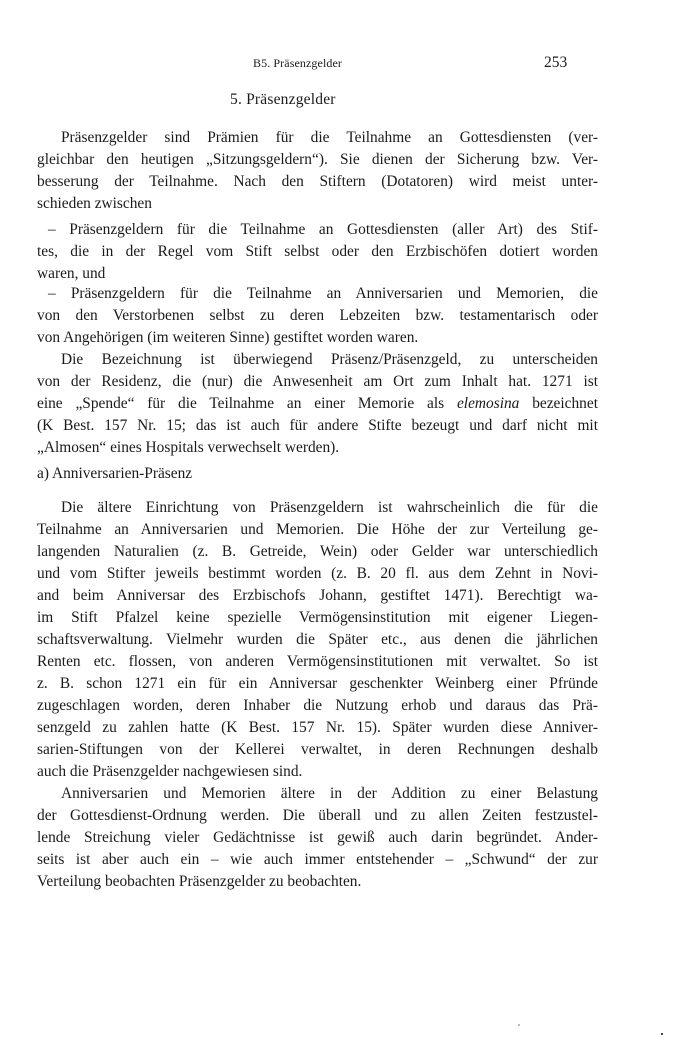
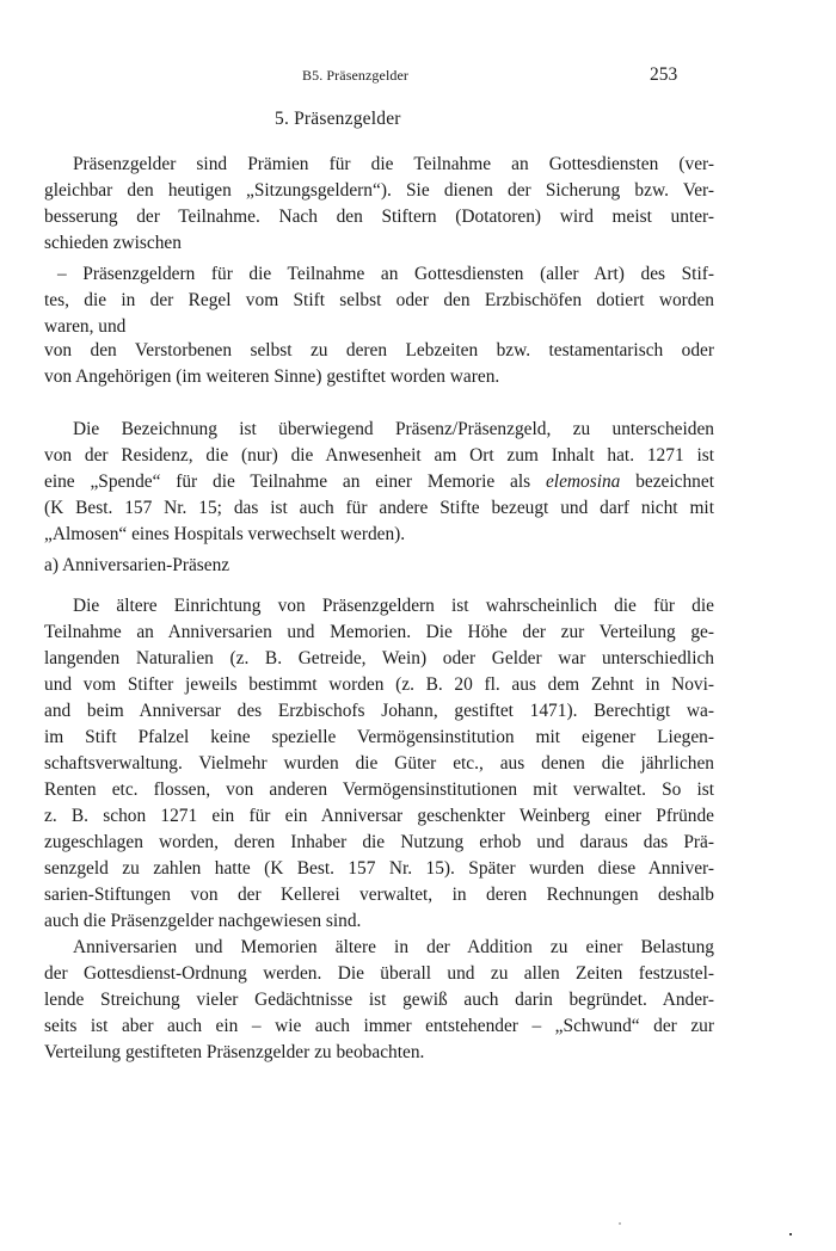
  B5. Präsenzgelder
  253
  5. Präsenzgelder
  Präsenzgelder sind Prämien für die Teilnahme an Gottesdiensten (ver-
  gleichbar den heutigen „Sitzungsgeldern“). Sie dienen der Sicherung bzw. Ver-
  besserung der Teilnahme. Nach den Stiftern (Dotatoren) wird meist unter-
  schieden zwischen
  – Präsenzgeldern für die Teilnahme an Gottesdiensten (aller Art) des Stif-
  tes, die in der Regel vom Stift selbst oder den Erzbischöfen dotiert worden
  waren, und
- – Präsenzgeldern für die Teilnahme an Anniversarien und Memorien, die
  von den Verstorbenen selbst zu deren Lebzeiten bzw. testamentarisch oder
  von Angehörigen (im weiteren Sinne) gestiftet worden waren.
  Die Bezeichnung ist überwiegend Präsenz/Präsenzgeld, zu unterscheiden
  von der Residenz, die (nur) die Anwesenheit am Ort zum Inhalt hat. 1271 ist
  eine „Spende“ für die Teilnahme an einer Memorie als elemosina bezeichnet
  (K Best. 157 Nr. 15; das ist auch für andere Stifte bezeugt und darf nicht mit
  „Almosen“ eines Hospitals verwechselt werden).
  a) Anniversarien-Präsenz
  Die ältere Einrichtung von Präsenzgeldern ist wahrscheinlich die für die
  Teilnahme an Anniversarien und Memorien. Die Höhe der zur Verteilung ge-
  langenden Naturalien (z. B. Getreide, Wein) oder Gelder war unterschiedlich
  und vom Stifter jeweils bestimmt worden (z. B. 20 fl. aus dem Zehnt in Novi-
  and beim Anniversar des Erzbischofs Johann, gestiftet 1471). Berechtigt wa-
  im Stift Pfalzel keine spezielle Vermögensinstitution mit eigener Liegen-
- schaftsverwaltung. Vielmehr wurden die Später etc., aus denen die jährlichen
+ schaftsverwaltung. Vielmehr wurden die Güter etc., aus denen die jährlichen
  Renten etc. flossen, von anderen Vermögensinstitutionen mit verwaltet. So ist
  z. B. schon 1271 ein für ein Anniversar geschenkter Weinberg einer Pfründe
  zugeschlagen worden, deren Inhaber die Nutzung erhob und daraus das Prä-
  senzgeld zu zahlen hatte (K Best. 157 Nr. 15). Später wurden diese Anniver-
  sarien-Stiftungen von der Kellerei verwaltet, in deren Rechnungen deshalb
  auch die Präsenzgelder nachgewiesen sind.
  Anniversarien und Memorien ältere in der Addition zu einer Belastung
  der Gottesdienst-Ordnung werden. Die überall und zu allen Zeiten festzustel-
  lende Streichung vieler Gedächtnisse ist gewiß auch darin begründet. Ander-
  seits ist aber auch ein – wie auch immer entstehender – „Schwund“ der zur
- Verteilung beobachten Präsenzgelder zu beobachten.
+ Verteilung gestifteten Präsenzgelder zu beobachten.
